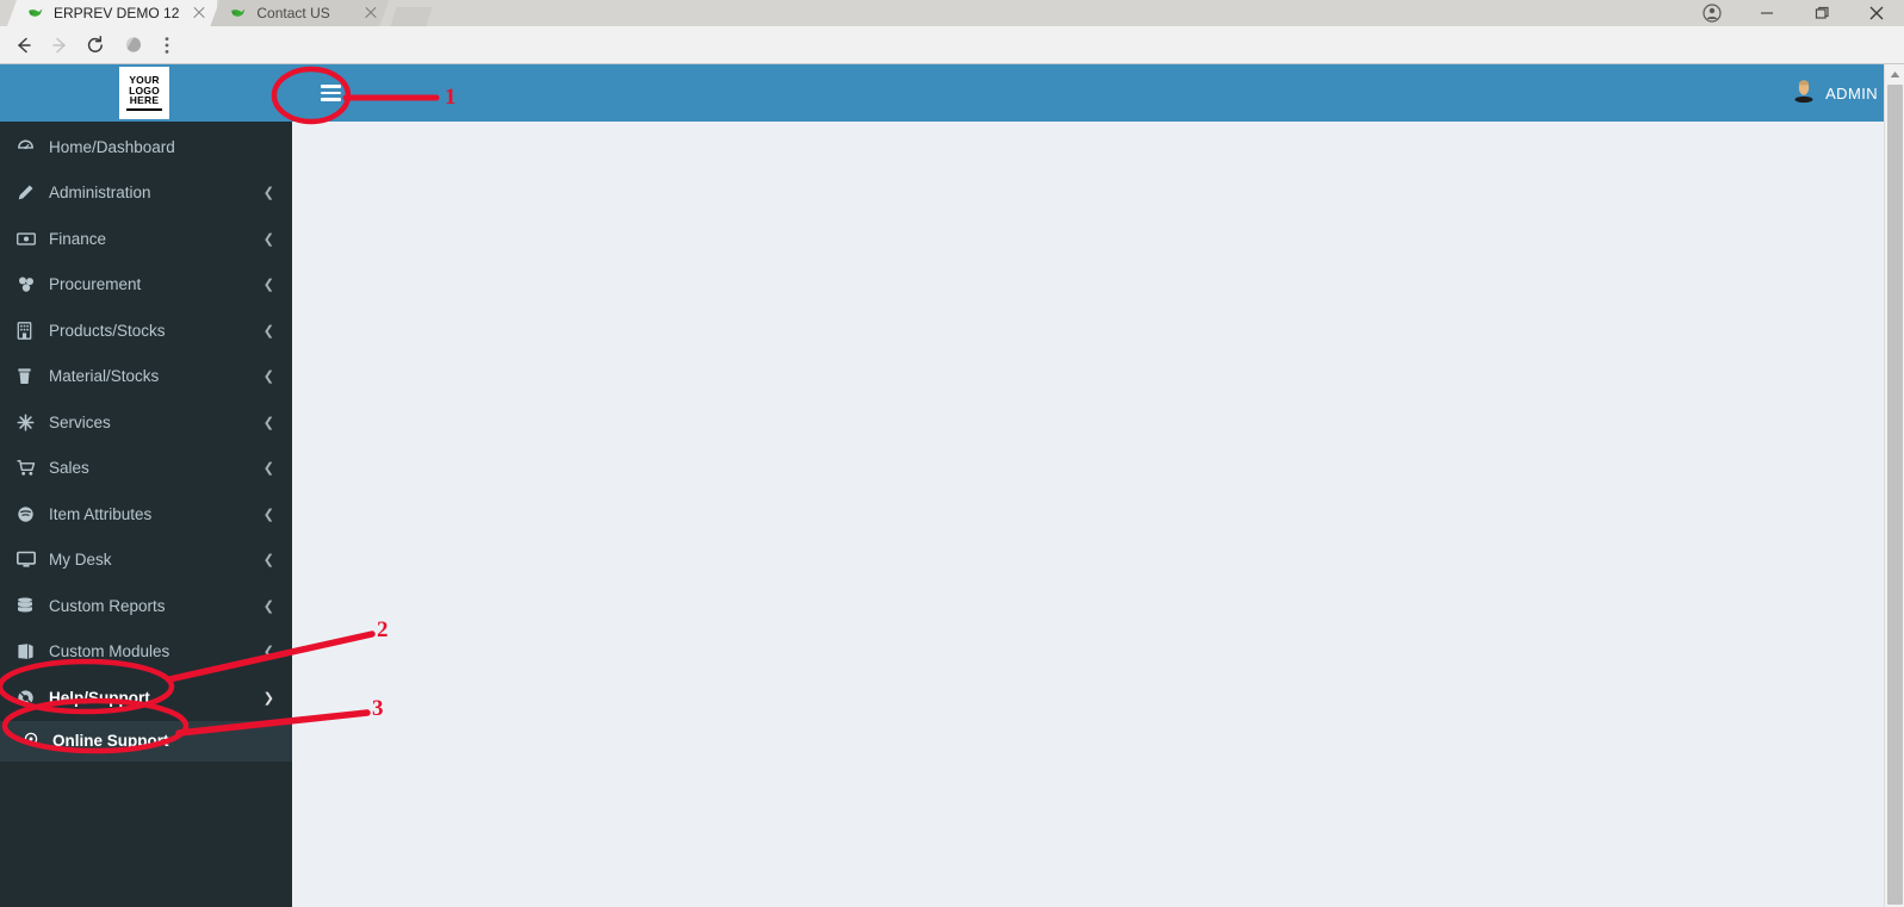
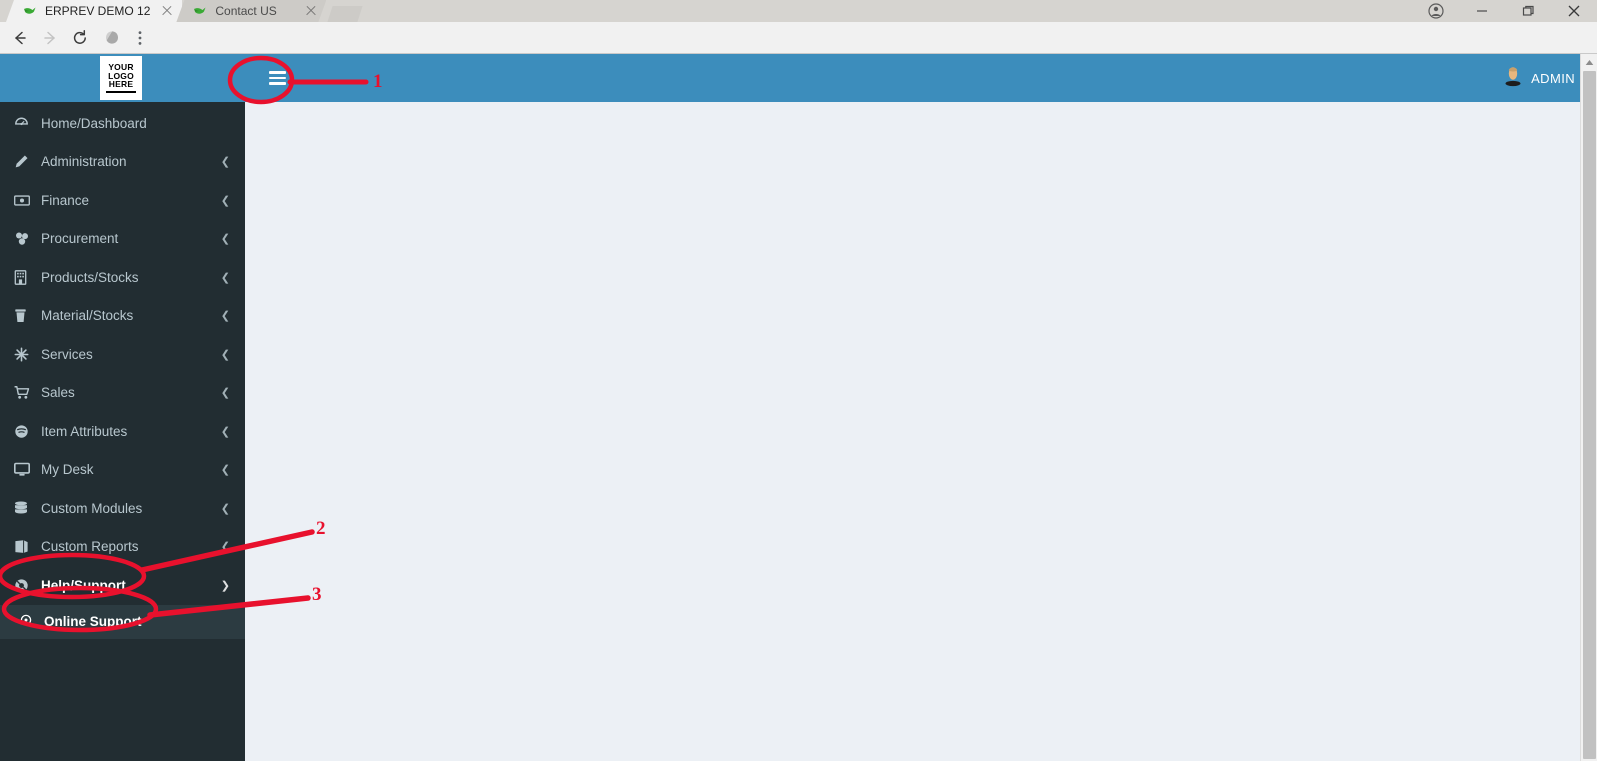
  ERPREV DEMO 12
  Contact US
  YOUR
  LOGO
  HERE
  ADMIN
  Home/Dashboard
  Administration
  ❮
  Finance
  ❮
  Procurement
  ❮
  Products/Stocks
  ❮
  Material/Stocks
  ❮
  Services
  ❮
  Sales
  ❮
  Item Attributes
  ❮
  My Desk
  ❮
- Custom Reports
+ Custom Modules
  ❮
- Custom Modules
+ Custom Reports
  ❮
  Help/Support
  ❯
  Online Suppo
  1
  2
  3
